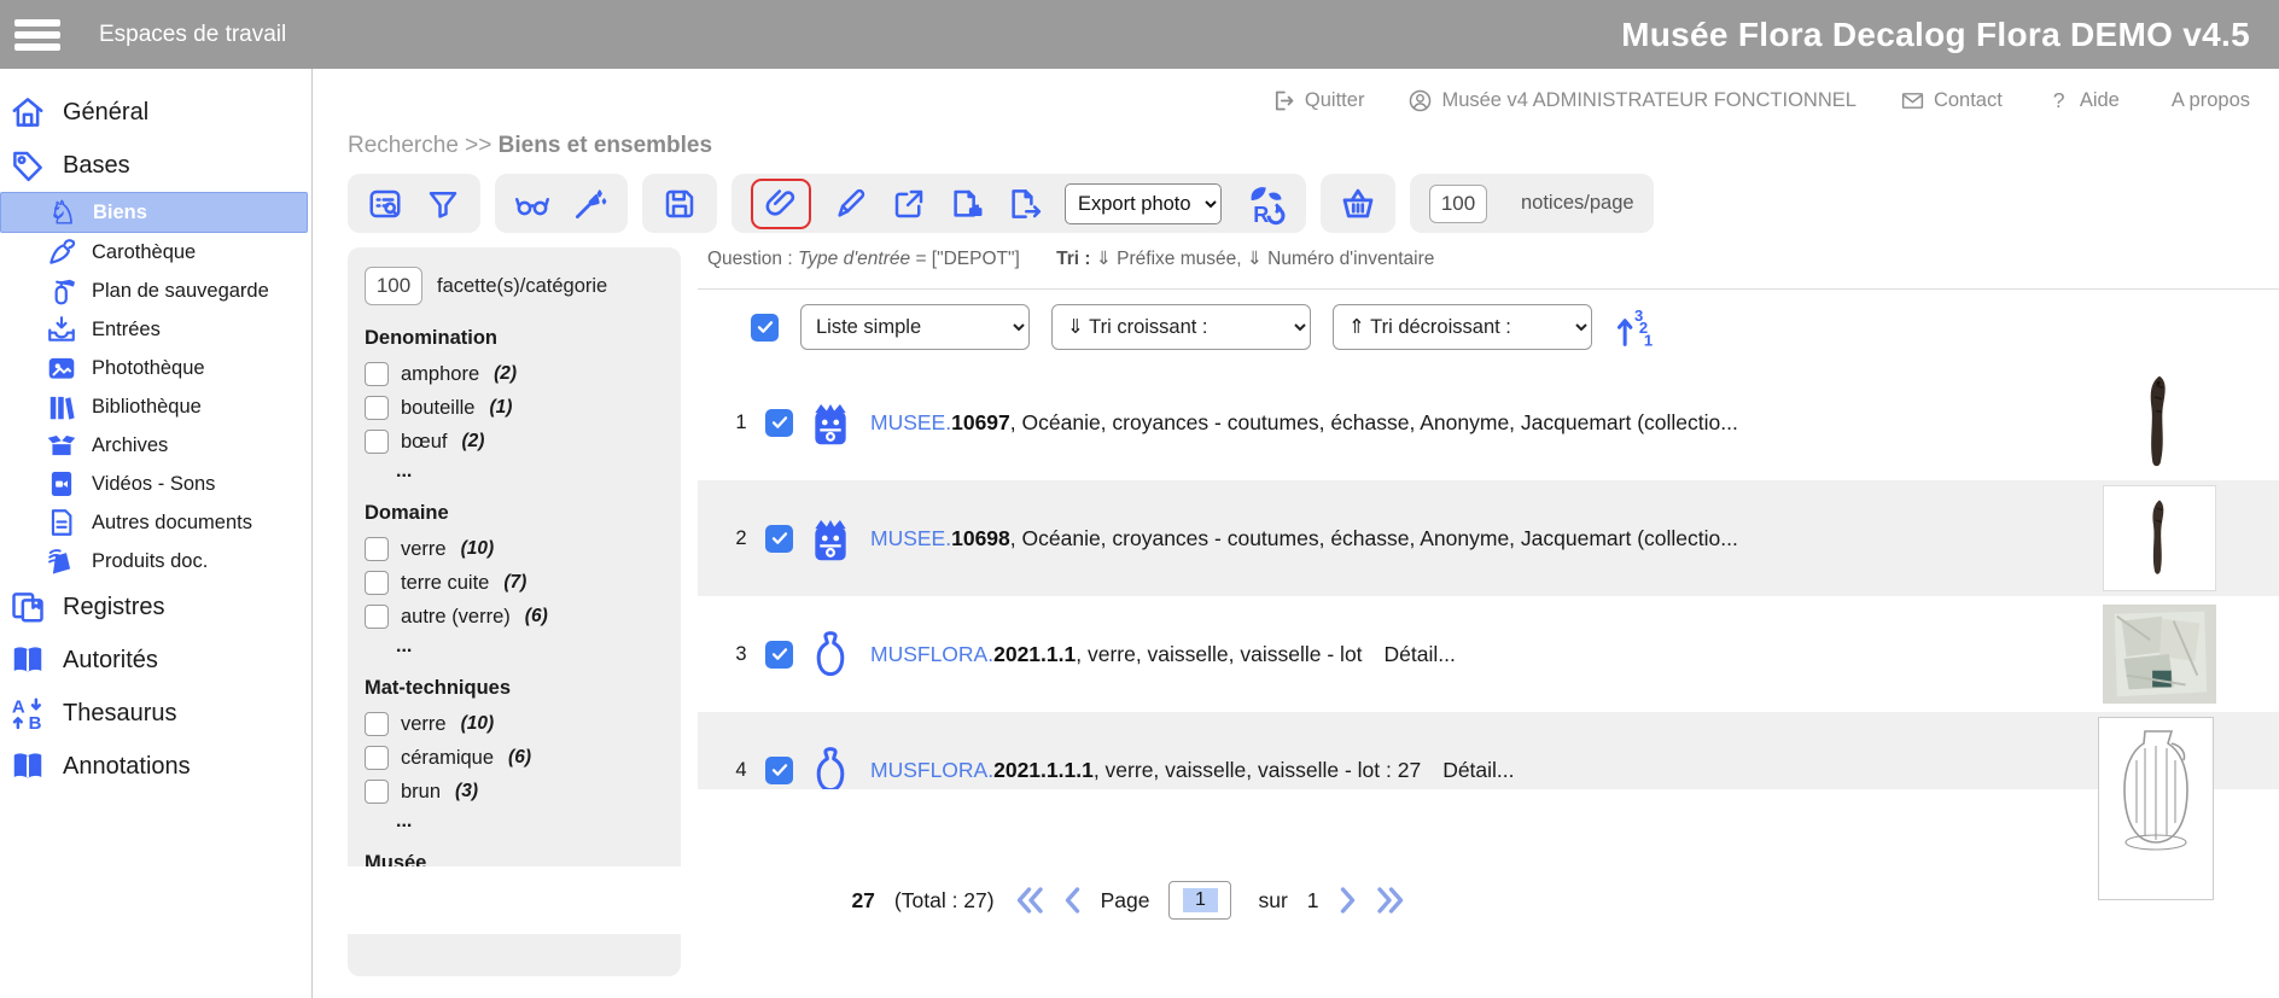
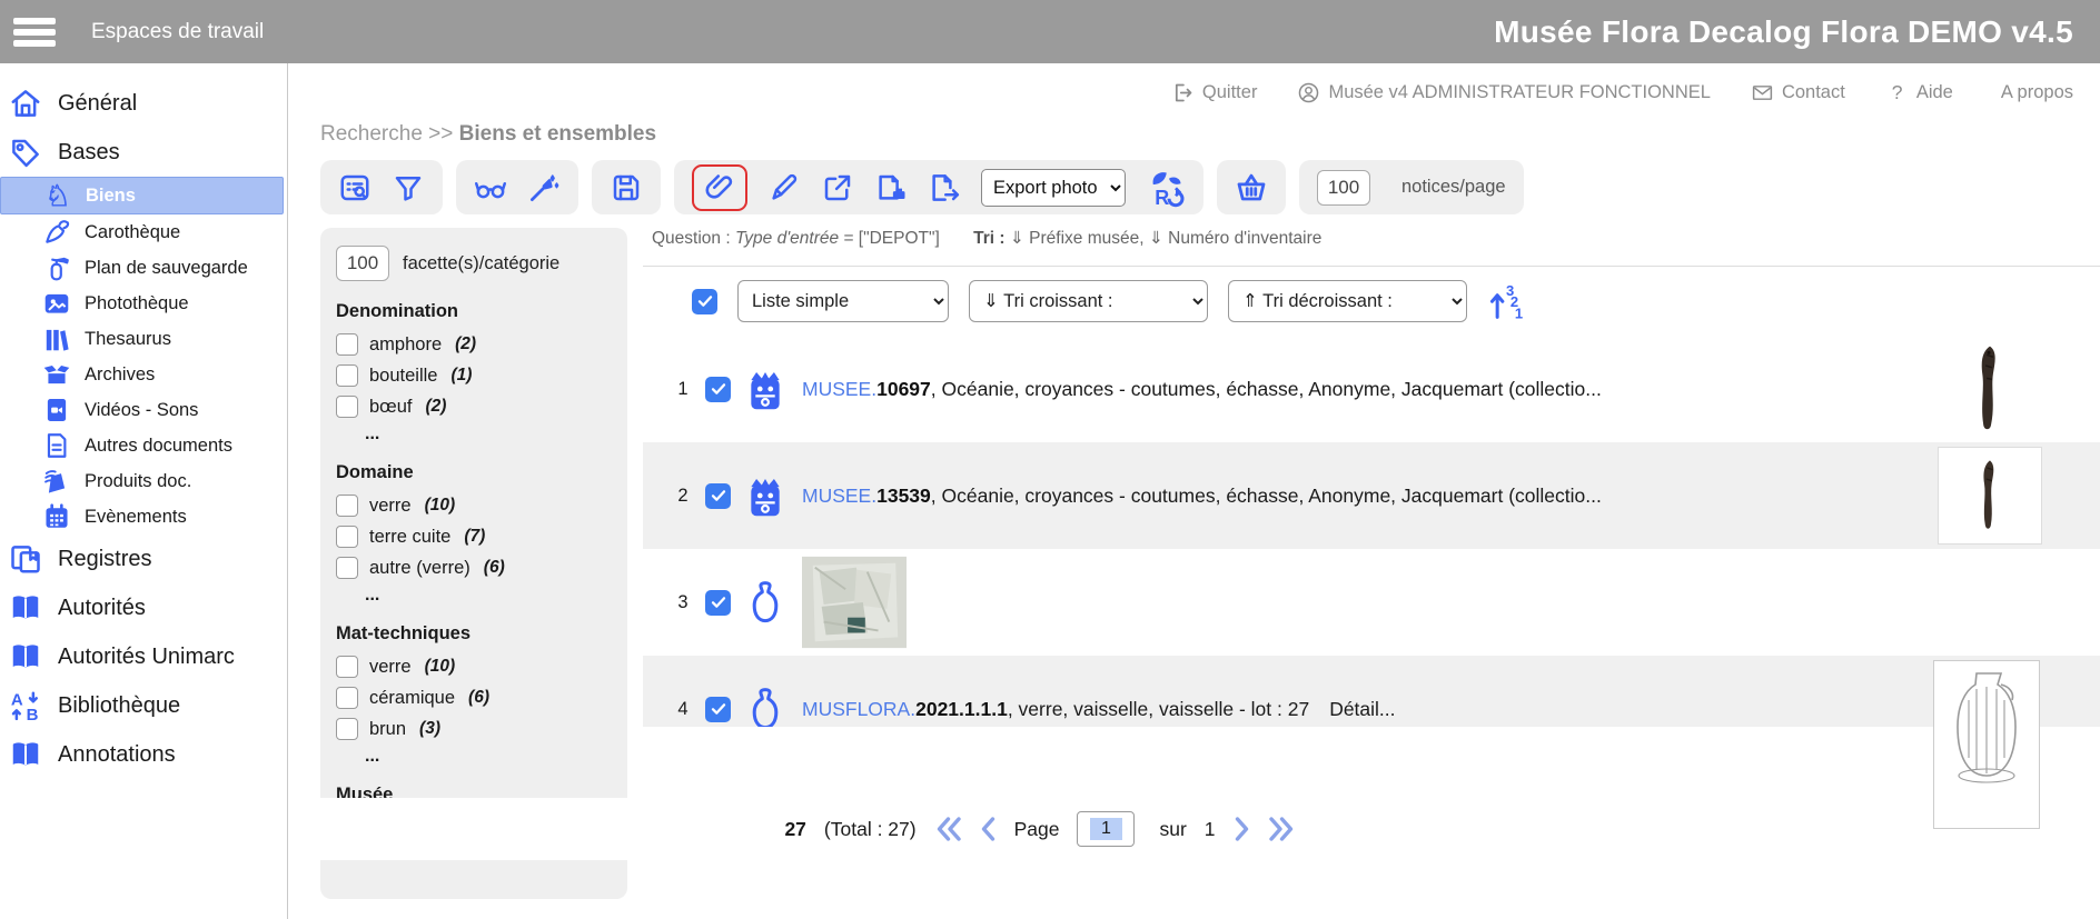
  Espaces de travail
  Musée Flora Decalog Flora DEMO v4.5
  Général
  Bases
  ♘
  Biens
  Carothèque
  Plan de sauvegarde
- Entrées
  Photothèque
- Bibliothèque
+ Thesaurus
  Archives
  Vidéos - Sons
  Autres documents
  Produits doc.
+ Evènements
  Registres
  Autorités
+ Autorités Unimarc
  A
  B
- Thesaurus
+ Bibliothèque
  Annotations
  Quitter
  Musée v4 ADMINISTRATEUR FONCTIONNEL
  Contact
  ?
  Aide
  A propos
  Recherche >> Biens et ensembles
  Export photo
  R
  100
  notices/page
  100
  facette(s)/catégorie
  Denomination
  amphore
  (2)
  bouteille
  (1)
  bœuf
  (2)
  ...
  Domaine
  verre
  (10)
  terre cuite
  (7)
  autre (verre)
  (6)
  ...
  Mat-techniques
  verre
  (10)
  céramique
  (6)
  brun
  (3)
  ...
  Musée
  Question : Type d'entrée = ["DEPOT"] Tri : ⇓ Préfixe musée, ⇓ Numéro d'inventaire
  Liste simple
  ⇓ Tri croissant :
  ⇑ Tri décroissant :
  3
  2
  1
  1
  MUSEE.10697, Océanie, croyances - coutumes, échasse, Anonyme, Jacquemart (collectio...
  2
- MUSEE.10698, Océanie, croyances - coutumes, échasse, Anonyme, Jacquemart (collectio...
+ MUSEE.13539, Océanie, croyances - coutumes, échasse, Anonyme, Jacquemart (collectio...
  3
- MUSFLORA.2021.1.1, verre, vaisselle, vaisselle - lot Détail...
  4
  MUSFLORA.2021.1.1.1, verre, vaisselle, vaisselle - lot : 27 Détail...
  27
  (Total : 27)
  Page
  1
  sur
  1
